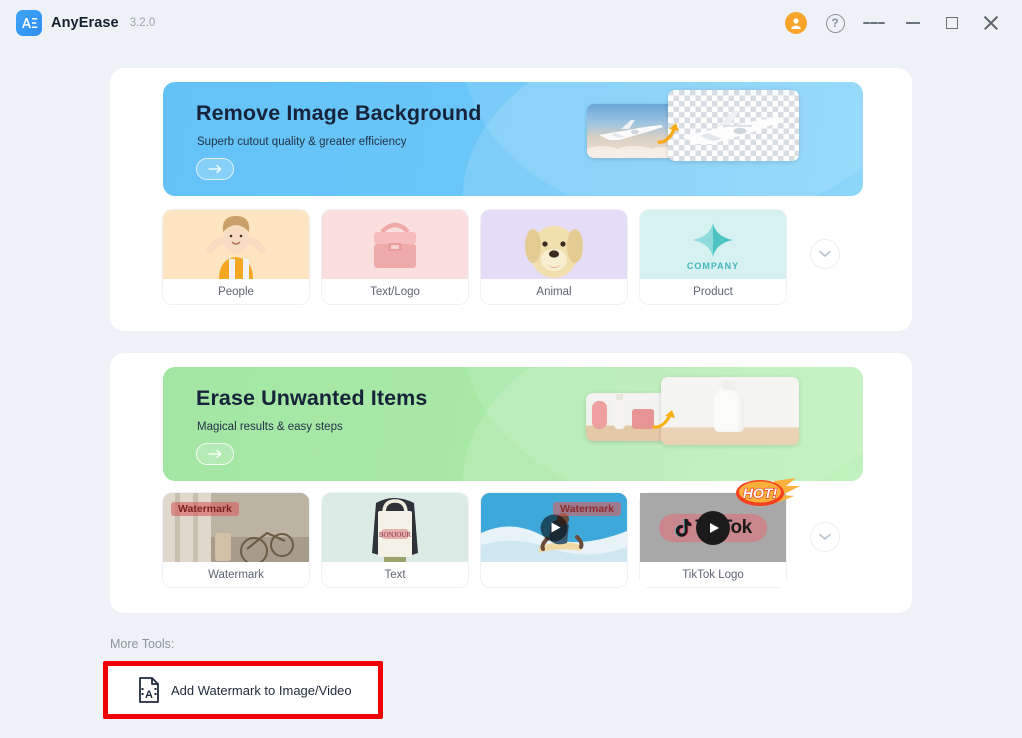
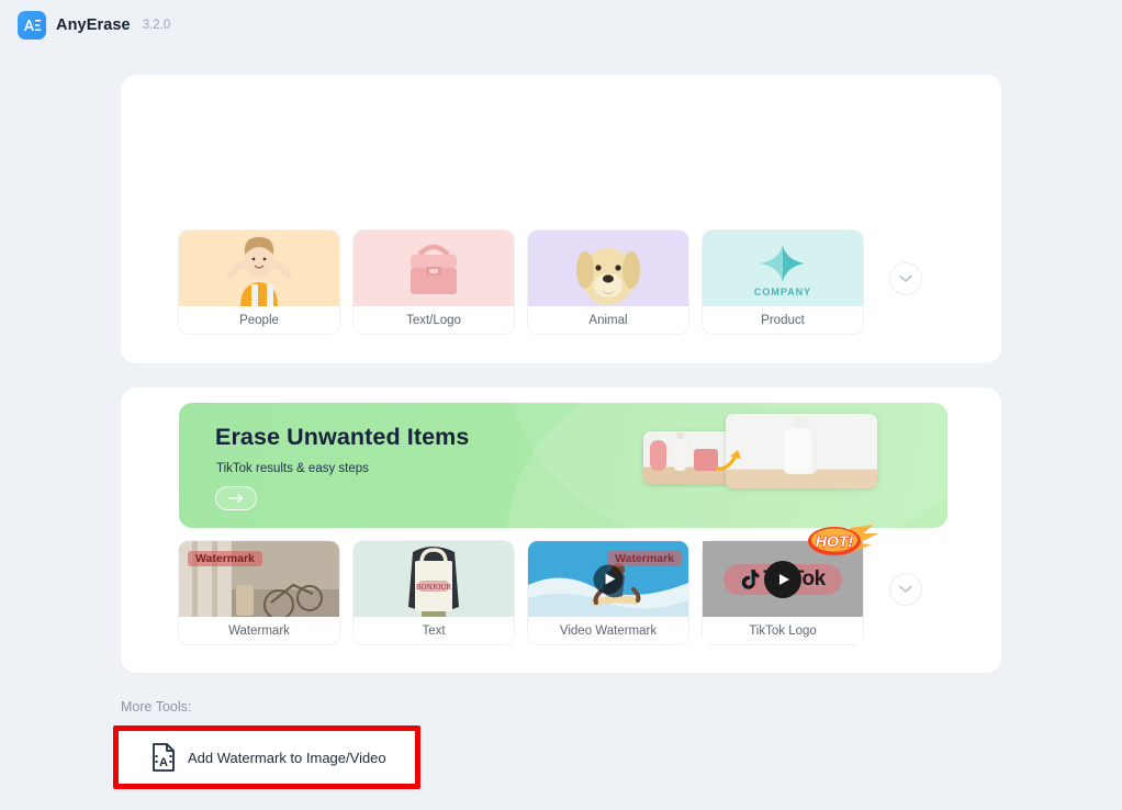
  AnyErase
  3.2.0
- ?
- Remove Image Background
- Superb cutout quality & greater efficiency
  People
  Text/Logo
  Animal
  COMPANY
  Product
  Erase Unwanted Items
- Magical results & easy steps
+ TikTok results & easy steps
  Watermark
  Watermark
  BONJOUR
  Text
  Watermark
+ Video Watermark
  HOT!
  TikTok Logo
  More Tools:
  A
  Add Watermark to Image/Video
